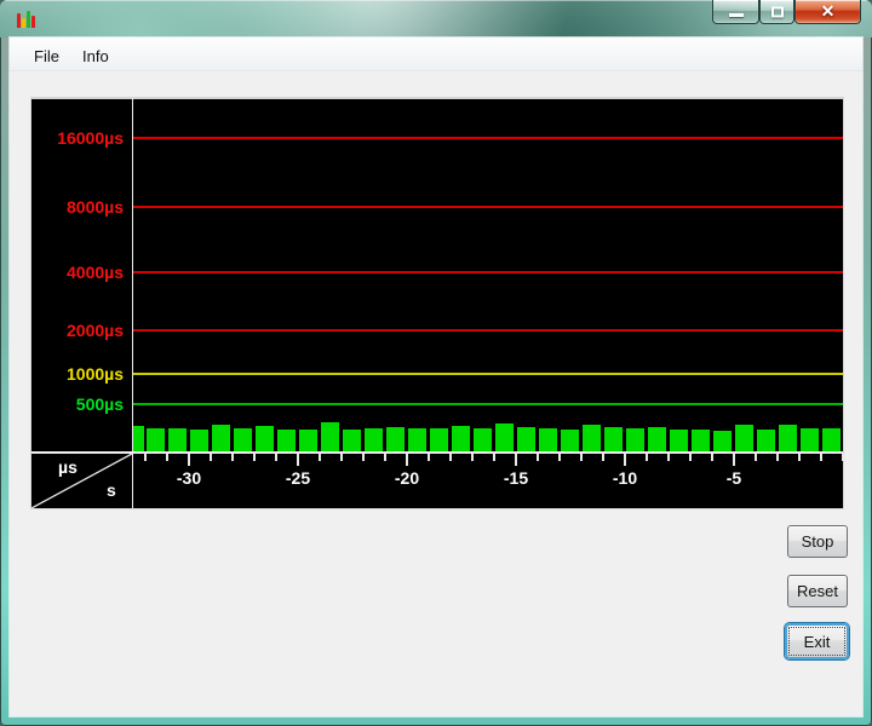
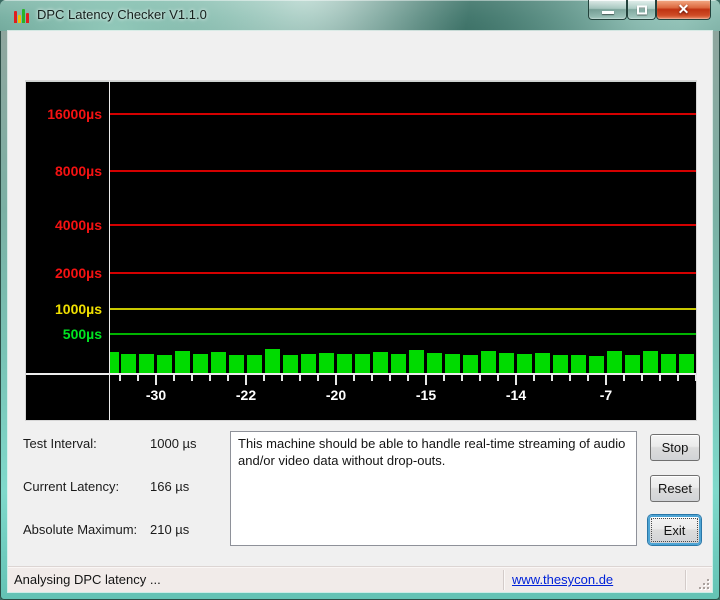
+ DPC Latency Checker V1.1.0
  ✕
- File
- Info
- µs
- s
  16000µs
  8000µs
  4000µs
  2000µs
  1000µs
  500µs
  -30
- -25
+ -22
  -20
  -15
- -10
+ -14
- -5
+ -7
+ Test Interval:
+ 1000 µs
+ Current Latency:
+ 166 µs
+ Absolute Maximum:
+ 210 µs
+ This machine should be able to handle real-time streaming of audio
+ and/or video data without drop-outs.
  Stop
  Reset
  Exit
+ Analysing DPC latency ...
+ www.thesycon.de
